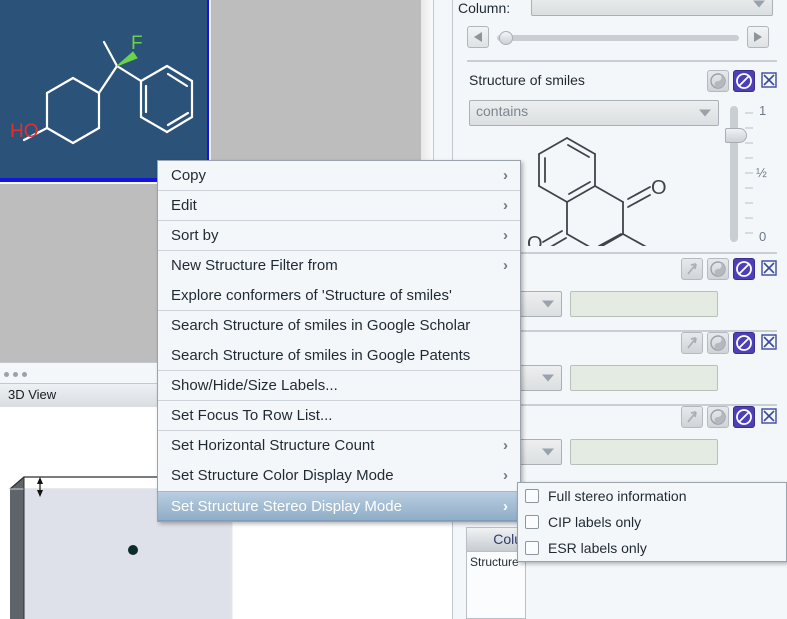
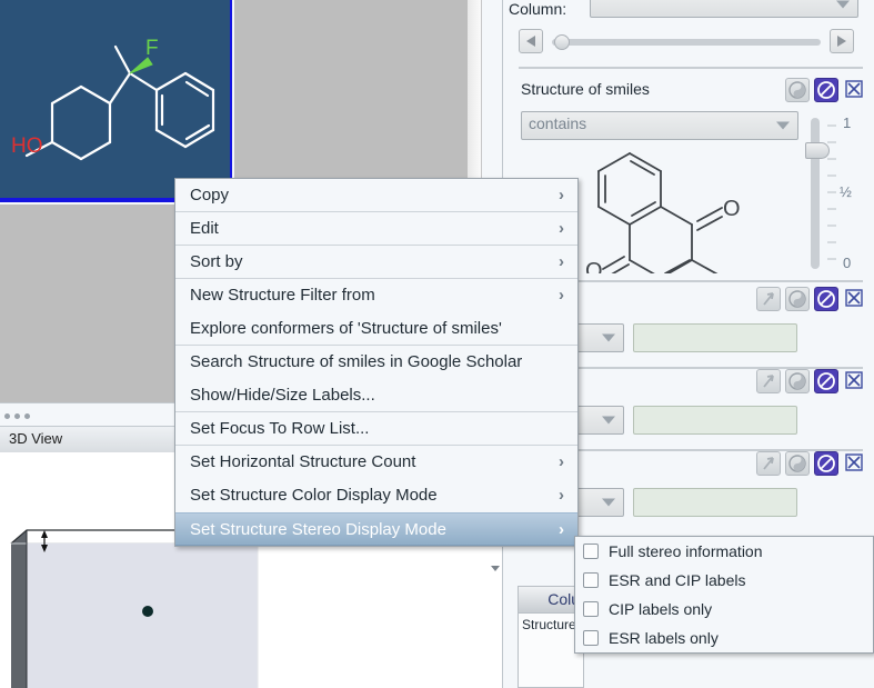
  HO
  F
  3D View
  Column:
  Structure of smiles
  contains
  O
  O
  1
  ½
  0
  Col
  Structure
  Copy
  ›
  Edit
  ›
  Sort by
  ›
  New Structure Filter from
  ›
  Explore conformers of 'Structure of smiles'
  Search Structure of smiles in Google Scholar
- Search Structure of smiles in Google Patents
  Show/Hide/Size Labels...
  Set Focus To Row List...
  Set Horizontal Structure Count
  ›
  Set Structure Color Display Mode
  ›
  Set Structure Stereo Display Mode
  ›
  Full stereo information
+ ESR and CIP labels
  CIP labels only
  ESR labels only
